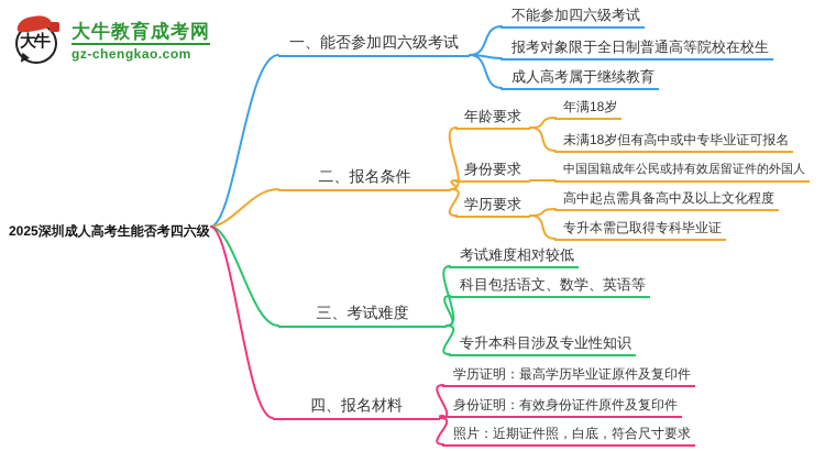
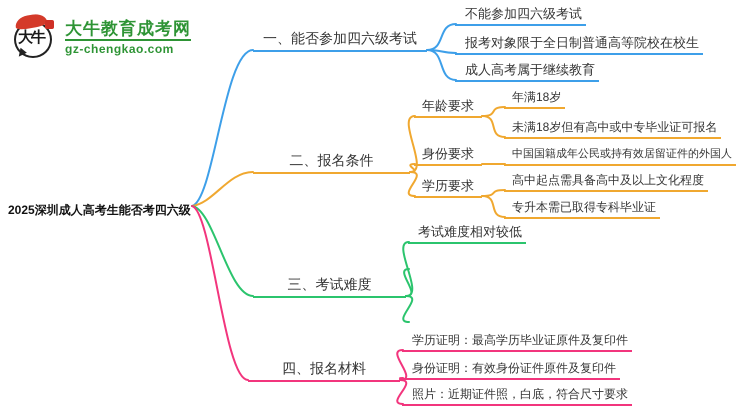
  大牛
  大牛教育成考网
  gz-chengkao.com
  2025深圳成人高考生能否考四六级
  一、能否参加四六级考试
  不能参加四六级考试
  报考对象限于全日制普通高等院校在校生
  成人高考属于继续教育
  二、报名条件
  年龄要求
  身份要求
  学历要求
  年满18岁
  未满18岁但有高中或中专毕业证可报名
  中国国籍成年公民或持有效居留证件的外国人
  高中起点需具备高中及以上文化程度
  专升本需已取得专科毕业证
  三、考试难度
  考试难度相对较低
- 科目包括语文、数学、英语等
- 专升本科目涉及专业性知识
  四、报名材料
  学历证明：最高学历毕业证原件及复印件
  身份证明：有效身份证件原件及复印件
  照片：近期证件照，白底，符合尺寸要求
